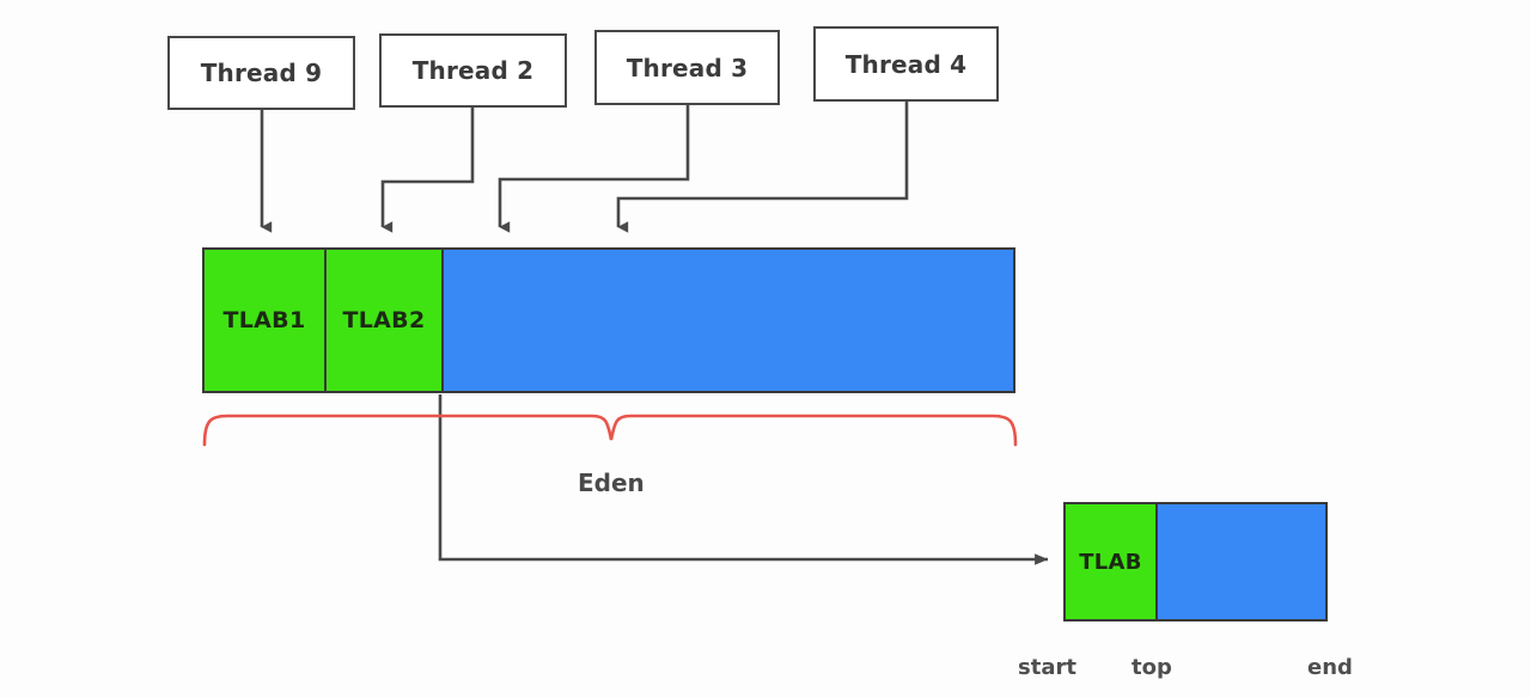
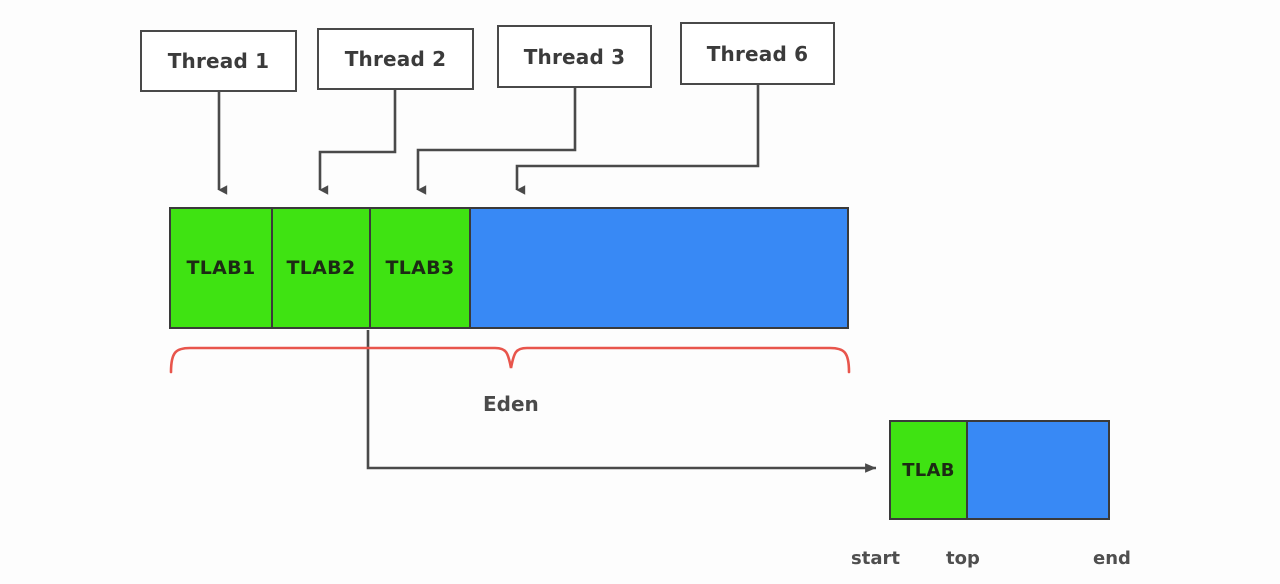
- Thread 9
+ Thread 1
  Thread 2
  Thread 3
- Thread 4
+ Thread 6
  TLAB1
  TLAB2
+ TLAB3
  Eden
  TLAB
  start
  top
  end
